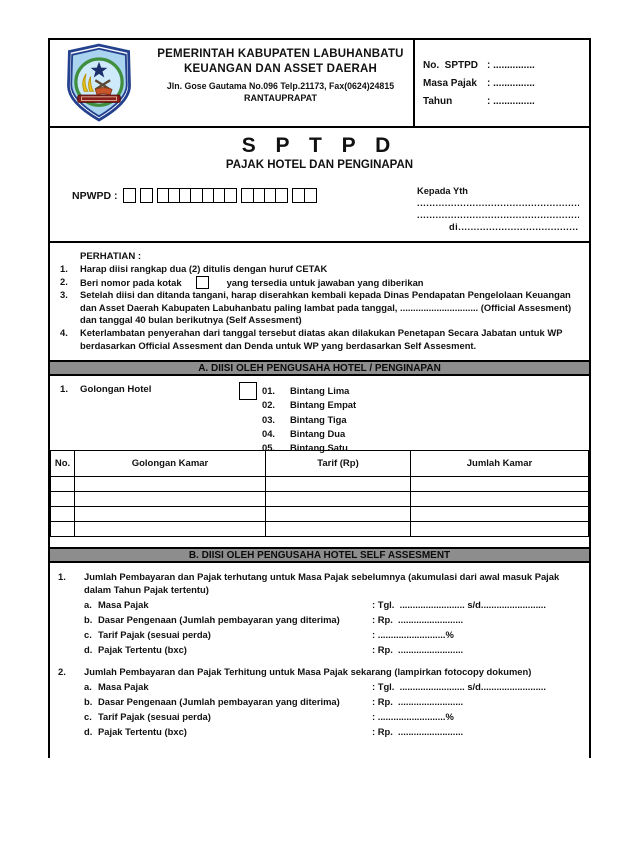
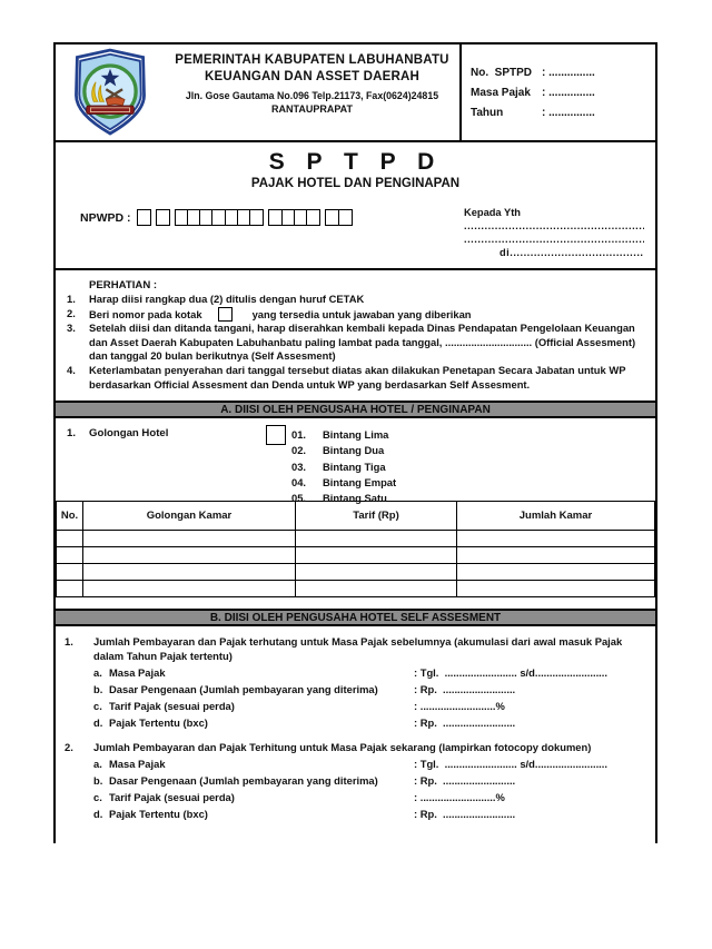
  PEMERINTAH KABUPATEN LABUHANBATU
  KEUANGAN DAN ASSET DAERAH
  Jln. Gose Gautama No.096 Telp.21173, Fax(0624)24815
  RANTAUPRAPAT
  No. SPTPD
  : ...............
  Masa Pajak
  : ...............
  Tahun
  : ...............
  S P T P D
  PAJAK HOTEL DAN PENGINAPAN
  NPWPD :
  Kepada Yth
  .....................................................
  .....................................................
  di.......................................
  PERHATIAN :
  1.
  Harap diisi rangkap dua (2) ditulis dengan huruf CETAK
  2.
  Beri nomor pada kotak yang tersedia untuk jawaban yang diberikan
  3.
- Setelah diisi dan ditanda tangani, harap diserahkan kembali kepada Dinas Pendapatan Pengelolaan Keuangan dan Asset Daerah Kabupaten Labuhanbatu paling lambat pada tanggal, .............................. (Official Assesment) dan tanggal 40 bulan berikutnya (Self Assesment)
+ Setelah diisi dan ditanda tangani, harap diserahkan kembali kepada Dinas Pendapatan Pengelolaan Keuangan dan Asset Daerah Kabupaten Labuhanbatu paling lambat pada tanggal, .............................. (Official Assesment) dan tanggal 20 bulan berikutnya (Self Assesment)
  4.
  Keterlambatan penyerahan dari tanggal tersebut diatas akan dilakukan Penetapan Secara Jabatan untuk WP berdasarkan Official Assesment dan Denda untuk WP yang berdasarkan Self Assesment.
  A. DIISI OLEH PENGUSAHA HOTEL / PENGINAPAN
  1.
  Golongan Hotel
  01.
  Bintang Lima
  02.
- Bintang Empat
+ Bintang Dua
  03.
  Bintang Tiga
  04.
- Bintang Dua
+ Bintang Empat
  05.
  Bintang Satu
  No.	Golongan Kamar	Tarif (Rp)	Jumlah Kamar
  B. DIISI OLEH PENGUSAHA HOTEL SELF ASSESMENT
  1.
  Jumlah Pembayaran dan Pajak terhutang untuk Masa Pajak sebelumnya (akumulasi dari awal masuk Pajak dalam Tahun Pajak tertentu)
  a. Masa Pajak
  : Tgl. ......................... s/d.........................
  b. Dasar Pengenaan (Jumlah pembayaran yang diterima)
  : Rp. .........................
  c. Tarif Pajak (sesuai perda)
  : ..........................%
  d. Pajak Tertentu (bxc)
  : Rp. .........................
  2.
  Jumlah Pembayaran dan Pajak Terhitung untuk Masa Pajak sekarang (lampirkan fotocopy dokumen)
  a. Masa Pajak
  : Tgl. ......................... s/d.........................
  b. Dasar Pengenaan (Jumlah pembayaran yang diterima)
  : Rp. .........................
  c. Tarif Pajak (sesuai perda)
  : ..........................%
  d. Pajak Tertentu (bxc)
  : Rp. .........................
